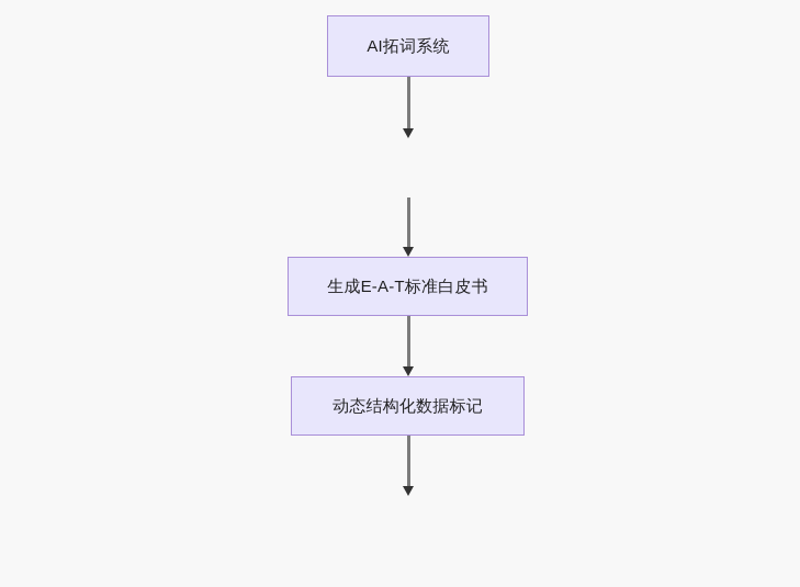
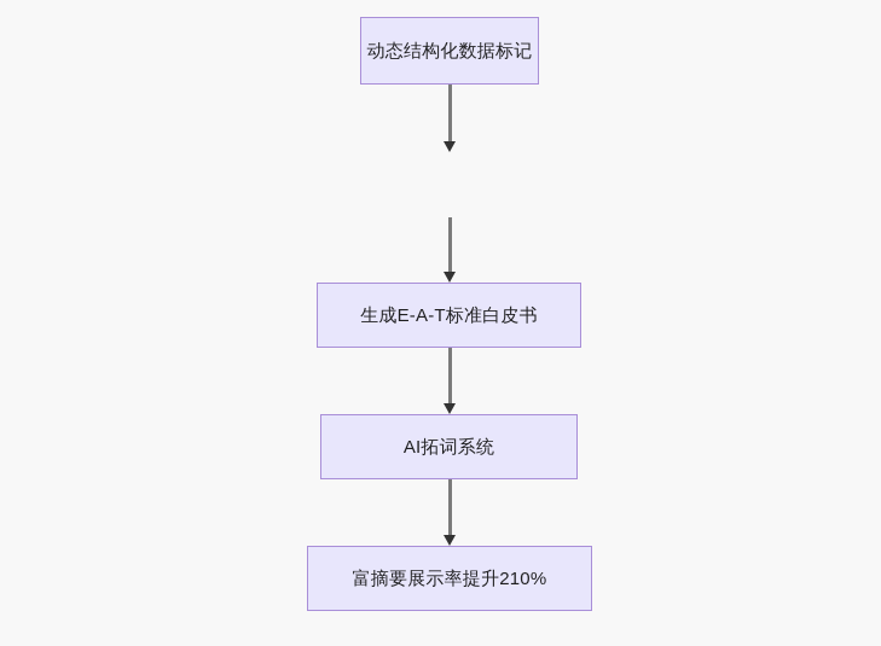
- AI拓词系统
+ 动态结构化数据标记
  生成E-A-T标准白皮书
- 动态结构化数据标记
+ AI拓词系统
+ 富摘要展示率提升210%
